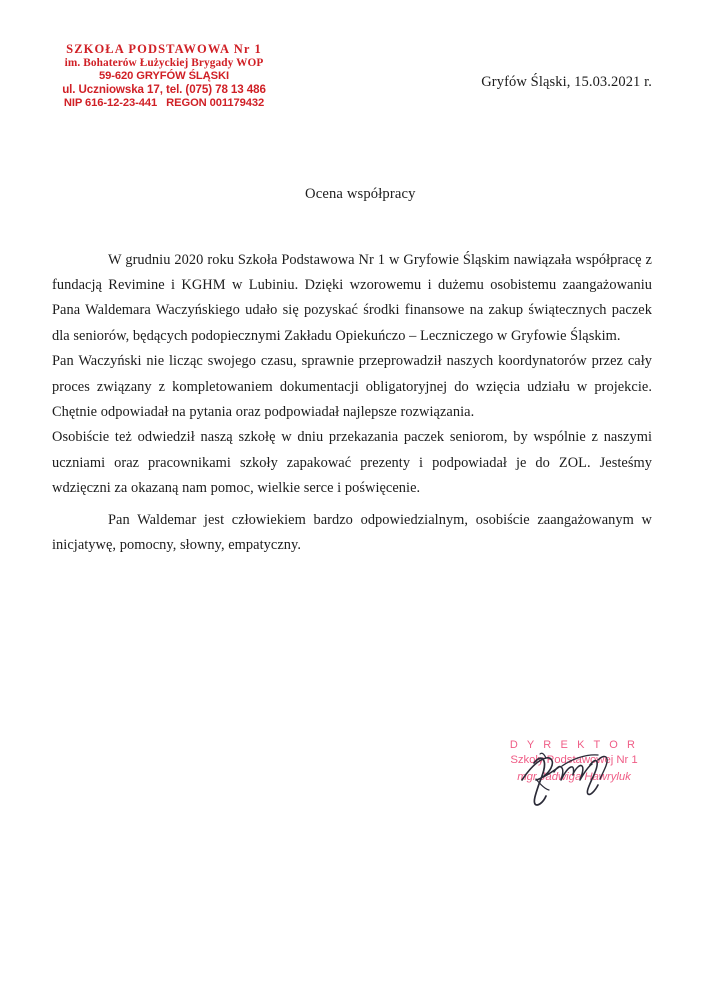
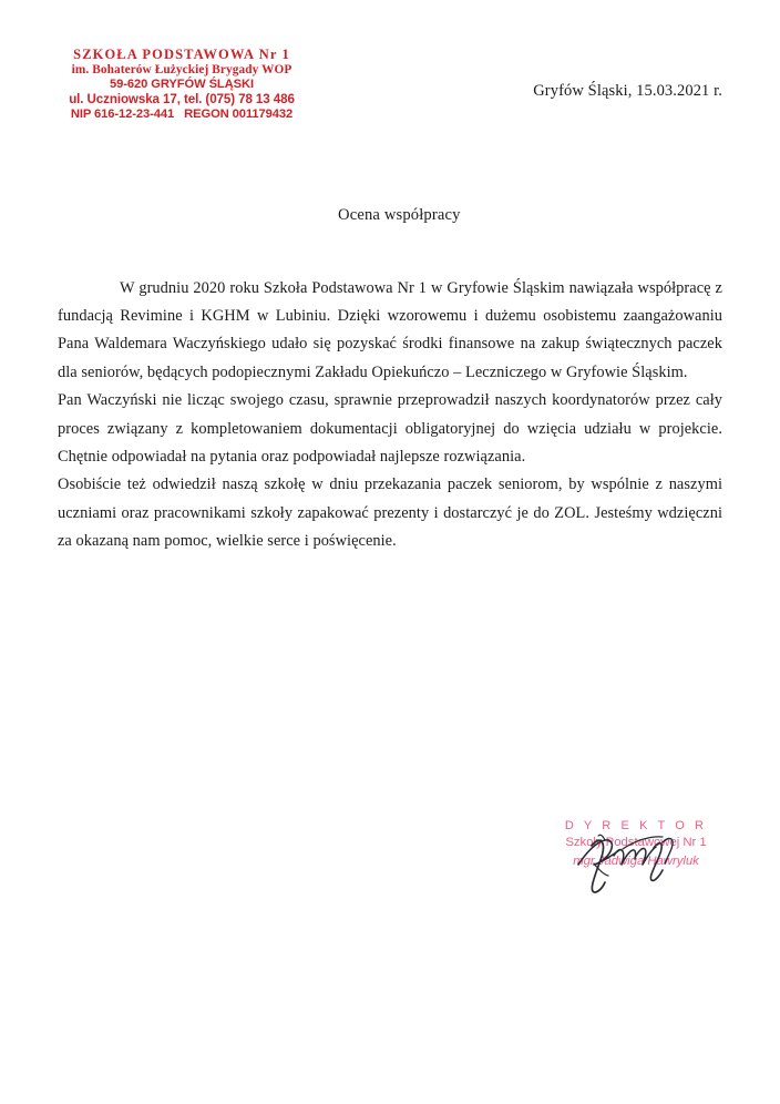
  SZKOŁA PODSTAWOWA Nr 1
  im. Bohaterów Łużyckiej Brygady WOP
  59-620 GRYFÓW ŚLĄSKI
  ul. Uczniowska 17, tel. (075) 78 13 486
  NIP 616-12-23-441 REGON 001179432
  Gryfów Śląski, 15.03.2021 r.
  Ocena współpracy
  W grudniu 2020 roku Szkoła Podstawowa Nr 1 w Gryfowie Śląskim nawiązała współpracę z fundacją Revimine i KGHM w Lubiniu. Dzięki wzorowemu i dużemu osobistemu zaangażowaniu Pana Waldemara Waczyńskiego udało się pozyskać środki finansowe na zakup świątecznych paczek dla seniorów, będących podopiecznymi Zakładu Opiekuńczo – Leczniczego w Gryfowie Śląskim.
  Pan Waczyński nie licząc swojego czasu, sprawnie przeprowadził naszych koordynatorów przez cały proces związany z kompletowaniem dokumentacji obligatoryjnej do wzięcia udziału w projekcie. Chętnie odpowiadał na pytania oraz podpowiadał najlepsze rozwiązania.
- Osobiście też odwiedził naszą szkołę w dniu przekazania paczek seniorom, by wspólnie z naszymi uczniami oraz pracownikami szkoły zapakować prezenty i podpowiadał je do ZOL. Jesteśmy wdzięczni za okazaną nam pomoc, wielkie serce i poświęcenie.
+ Osobiście też odwiedził naszą szkołę w dniu przekazania paczek seniorom, by wspólnie z naszymi uczniami oraz pracownikami szkoły zapakować prezenty i dostarczyć je do ZOL. Jesteśmy wdzięczni za okazaną nam pomoc, wielkie serce i poświęcenie.
- Pan Waldemar jest człowiekiem bardzo odpowiedzialnym, osobiście zaangażowanym w inicjatywę, pomocny, słowny, empatyczny.
  D Y R E K T O R
  Szko Podsawowj Nr 1
  mgradiga Hawryluk
